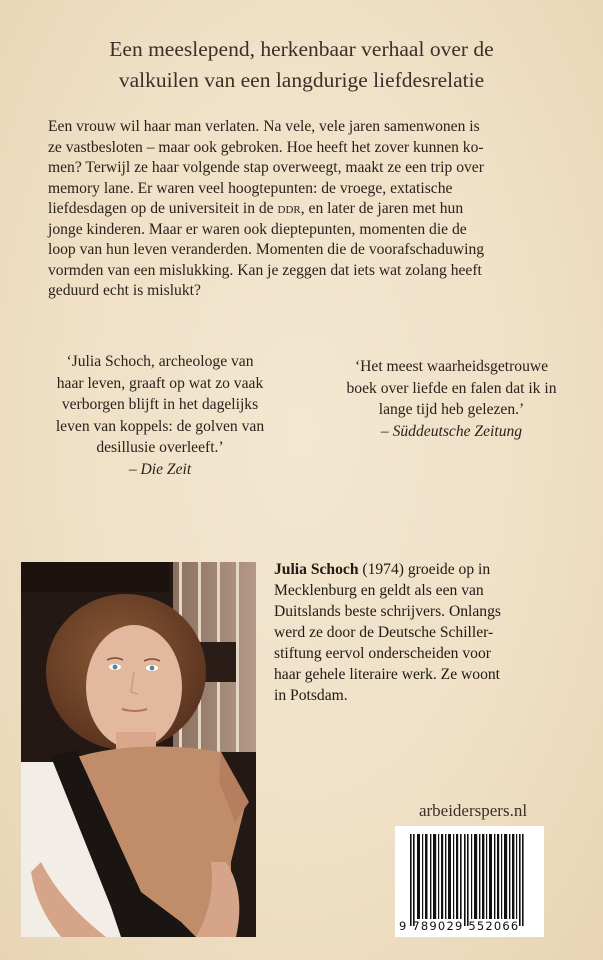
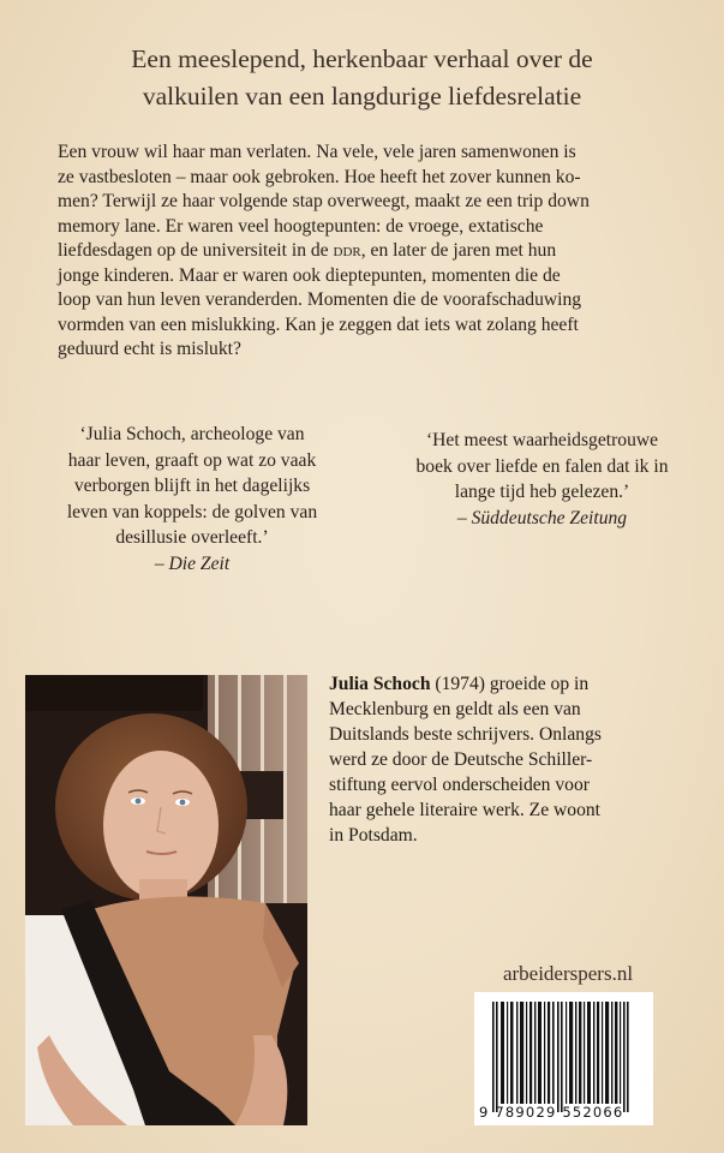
  Een meeslepend, herkenbaar verhaal over de
  valkuilen van een langdurige liefdesrelatie
  Een vrouw wil haar man verlaten. Na vele, vele jaren samenwonen is
  ze vastbesloten – maar ook gebroken. Hoe heeft het zover kunnen ko-
- men? Terwijl ze haar volgende stap overweegt, maakt ze een trip over
+ men? Terwijl ze haar volgende stap overweegt, maakt ze een trip down
  memory lane. Er waren veel hoogtepunten: de vroege, extatische
  liefdesdagen op de universiteit in de ddr, en later de jaren met hun
  jonge kinderen. Maar er waren ook dieptepunten, momenten die de
  loop van hun leven veranderden. Momenten die de voorafschaduwing
  vormden van een mislukking. Kan je zeggen dat iets wat zolang heeft
  geduurd echt is mislukt?
  ‘Julia Schoch, archeologe van
  haar leven, graaft op wat zo vaak
  verborgen blijft in het dagelijks
  leven van koppels: de golven van
  desillusie overleeft.’
  – Die Zeit
  ‘Het meest waarheidsgetrouwe
  boek over liefde en falen dat ik in
  lange tijd heb gelezen.’
  – Süddeutsche Zeitung
  Julia Schoch (1974) groeide op in
  Mecklenburg en geldt als een van
  Duitslands beste schrijvers. Onlangs
  werd ze door de Deutsche Schiller-
  stiftung eervol onderscheiden voor
  haar gehele literaire werk. Ze woont
  in Potsdam.
  arbeiderspers.nl
  9 789029 552066
